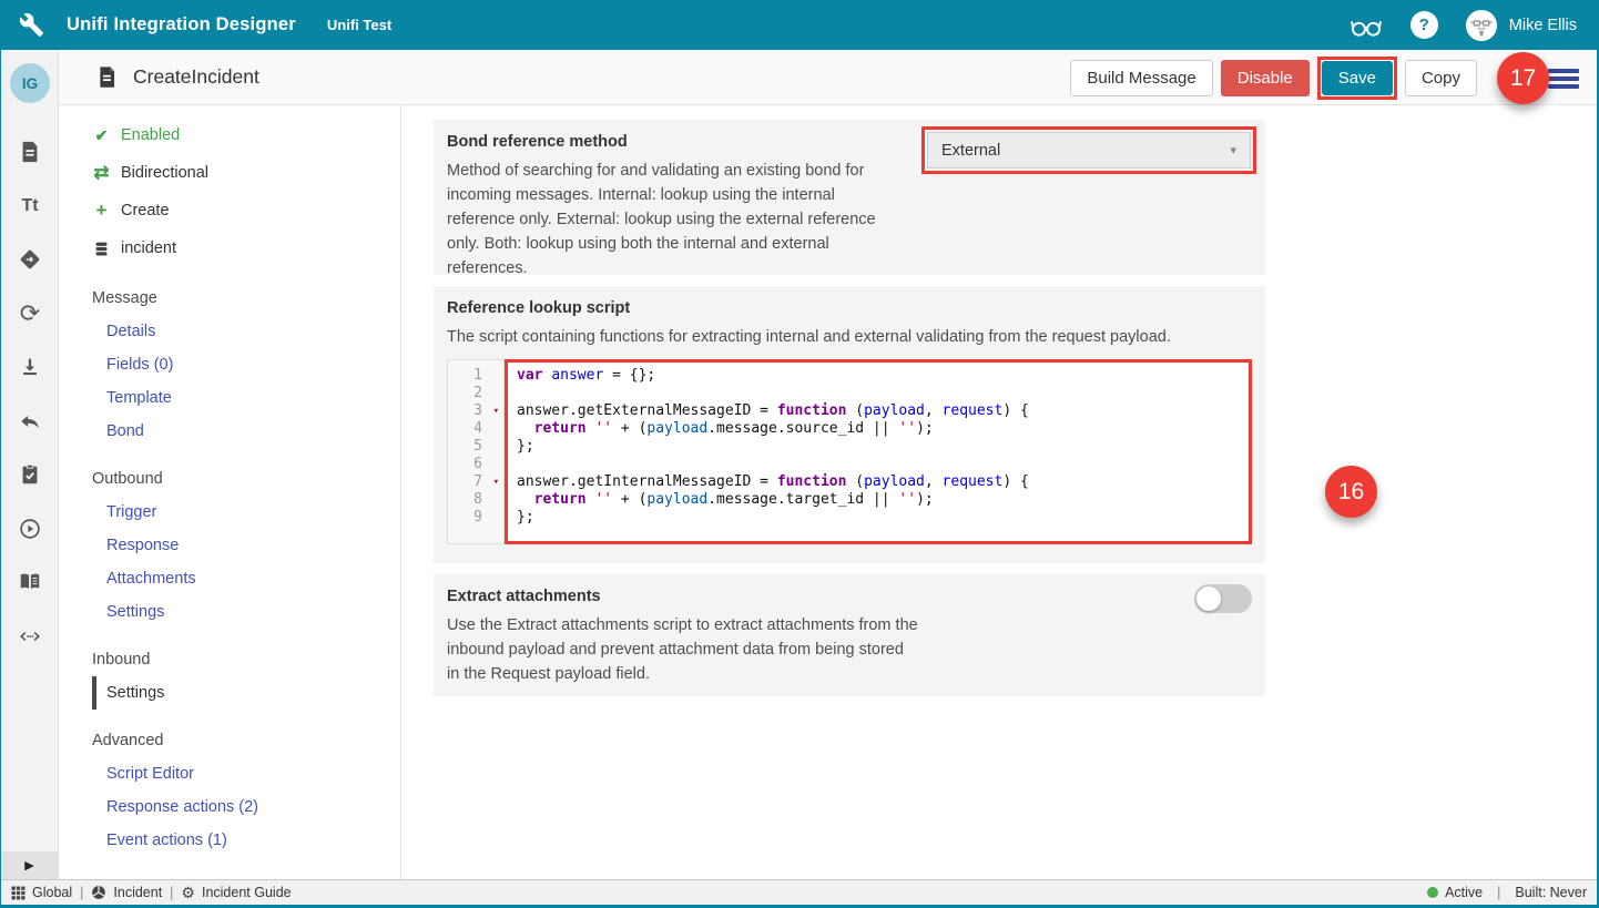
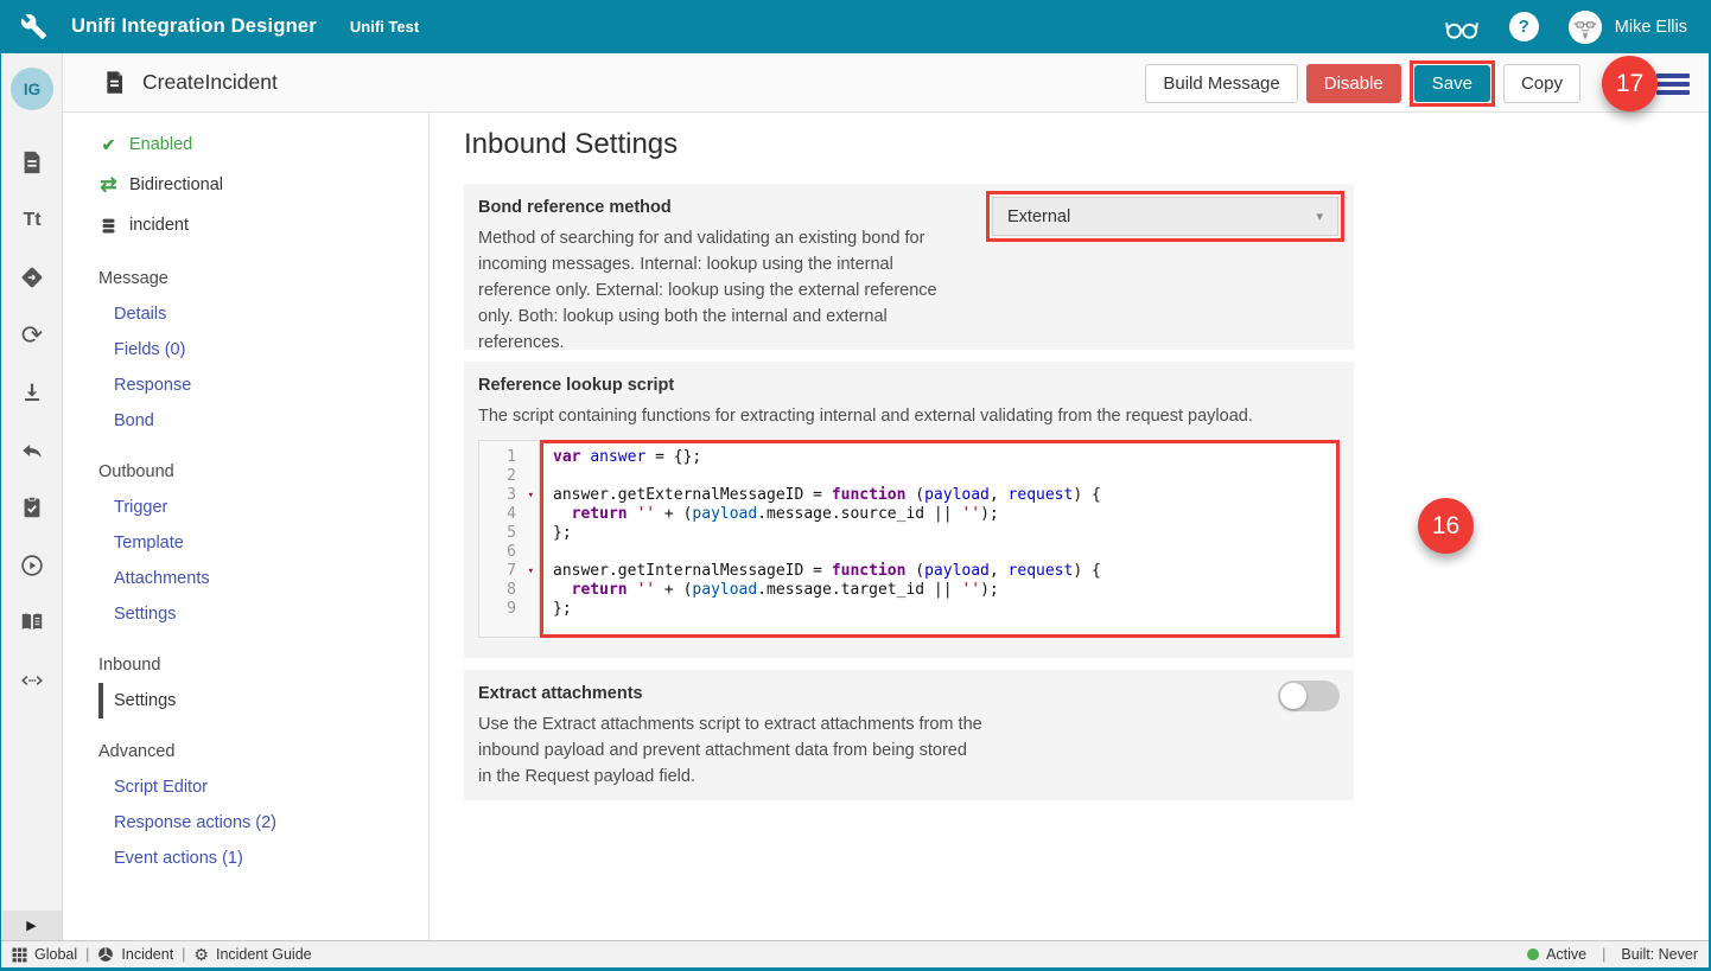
  Unifi Integration Designer
  Unifi Test
  ?
  Mike Ellis
  CreateIncident
  Build Message
  Disable
  Save
  Copy
  IG
  Tt
  ⟳
  ▶
  ✔
  Enabled
  ⇄
  Bidirectional
- +
- Create
  incident
  Message
  Details
  Fields (0)
- Template
+ Response
  Bond
  Outbound
  Trigger
- Response
+ Template
  Attachments
  Settings
  Inbound
  Settings
  Advanced
  Script Editor
  Response actions (2)
  Event actions (1)
+ Inbound Settings
  Bond reference method
  Method of searching for and validating an existing bond for incoming messages. Internal: lookup using the internal reference only. External: lookup using the external reference only. Both: lookup using both the internal and external references.
  External
  ▾
  Reference lookup script
  The script containing functions for extracting internal and external validating from the request payload.
  1
  2
  3
  ▾
  4
  5
  6
  7
  ▾
  8
  9
  var answer = {};
  answer.getExternalMessageID = function (payload, request) {
  return '' + (payload.message.source_id || '');
  };
  answer.getInternalMessageID = function (payload, request) {
  return '' + (payload.message.target_id || '');
  };
  Extract attachments
  Use the Extract attachments script to extract attachments from the inbound payload and prevent attachment data from being stored in the Request payload field.
  16
  17
  Global
  |
  Incident
  |
  ⚙
  Incident Guide
  Active
  |
  Built: Never
